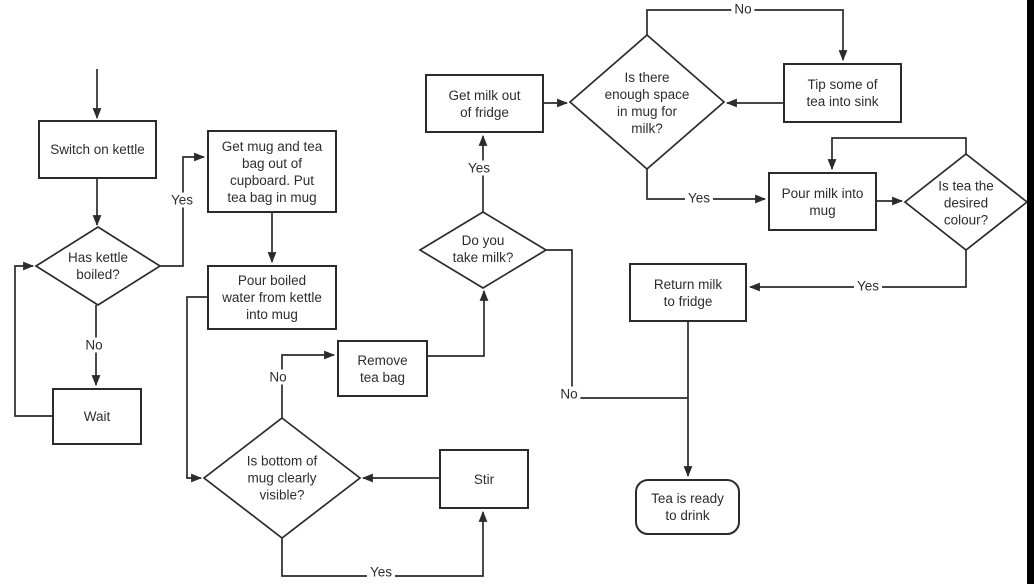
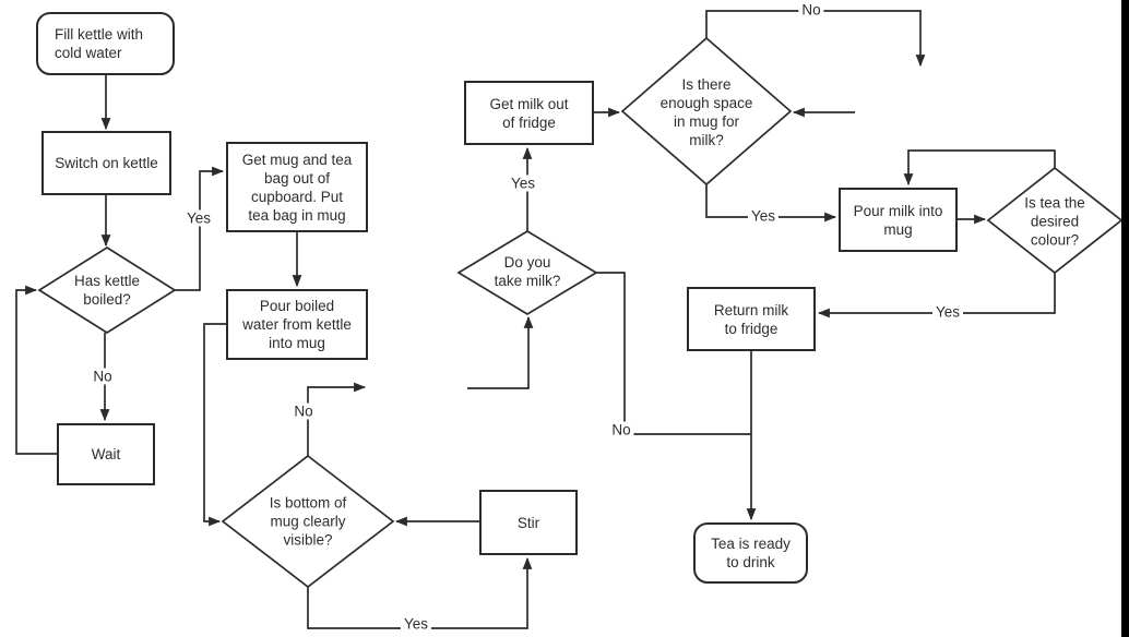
+ Fill kettle with
+ cold water
  Switch on kettle
  Wait
  Get mug and tea
  bag out of
  cupboard. Put
  tea bag in mug
  Pour boiled
  water from kettle
  into mug
- Remove
- tea bag
  Stir
  Get milk out
  of fridge
- Tip some of
- tea into sink
  Pour milk into
  mug
  Return milk
  to fridge
  Tea is ready
  to drink
  Has kettle
  boiled?
  Is bottom of
  mug clearly
  visible?
  Do you
  take milk?
  Is there
  enough space
  in mug for
  milk?
  Is tea the
  desired
  colour?
  Yes
  No
  No
  Yes
  Yes
  No
  No
  Yes
  Yes
